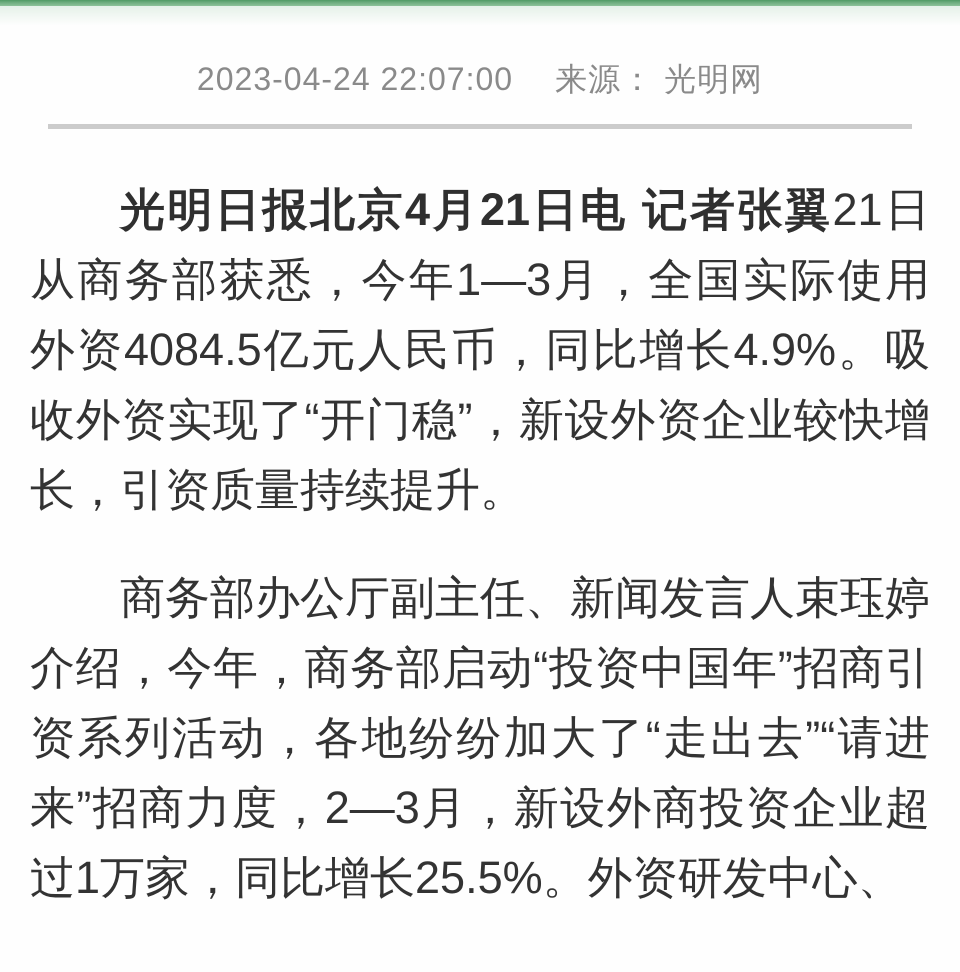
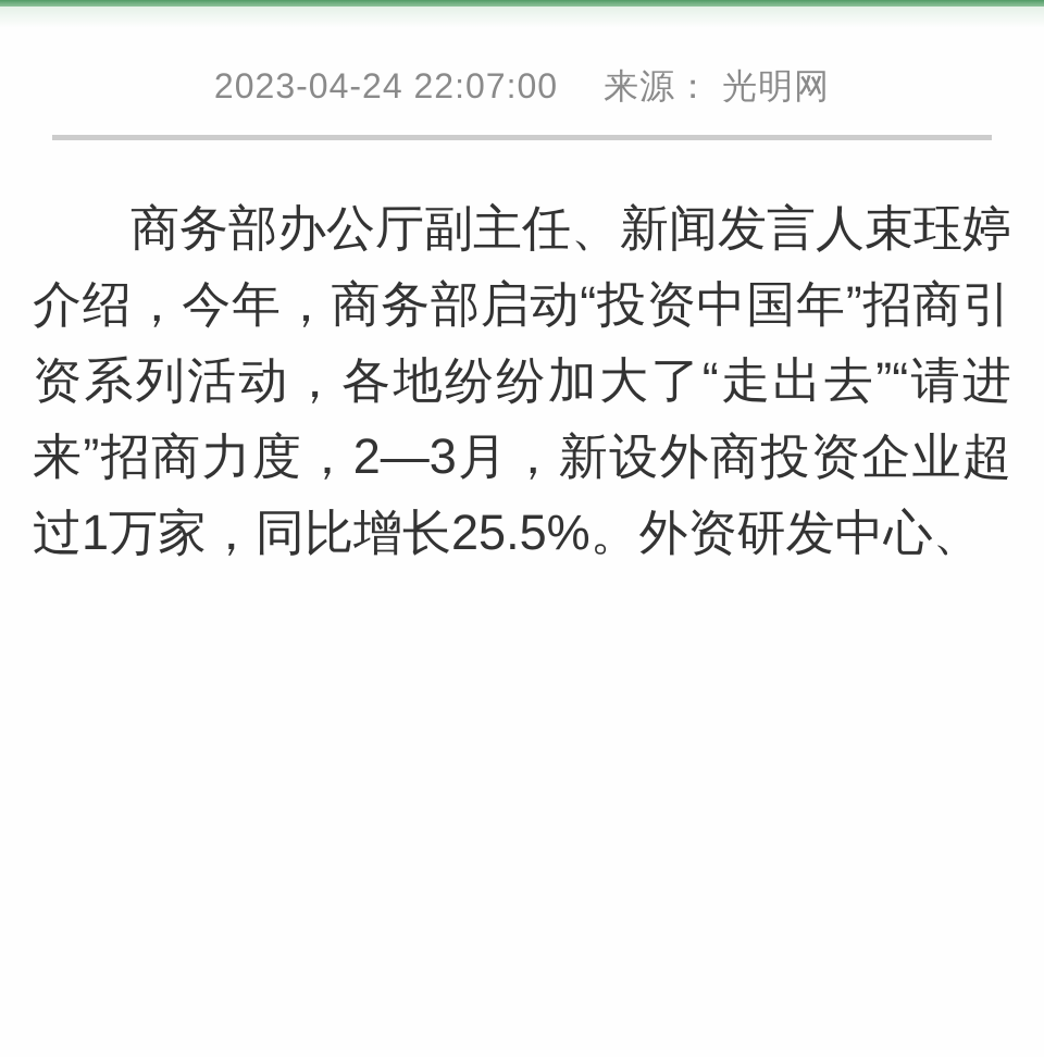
  2023-04-24 22:07:00 来源： 光明网
- 光明日报北京4月21日电 记者张翼21日从商务部获悉，今年1—3月，全国实际使用外资4084.5亿元人民币，同比增长4.9%。吸收外资实现了“开门稳”，新设外资企业较快增长，引资质量持续提升。
  商务部办公厅副主任、新闻发言人束珏婷介绍，今年，商务部启动“投资中国年”招商引资系列活动，各地纷纷加大了“走出去”“请进来”招商力度，2—3月，新设外商投资企业超过1万家，同比增长25.5%。外资研发中心、
